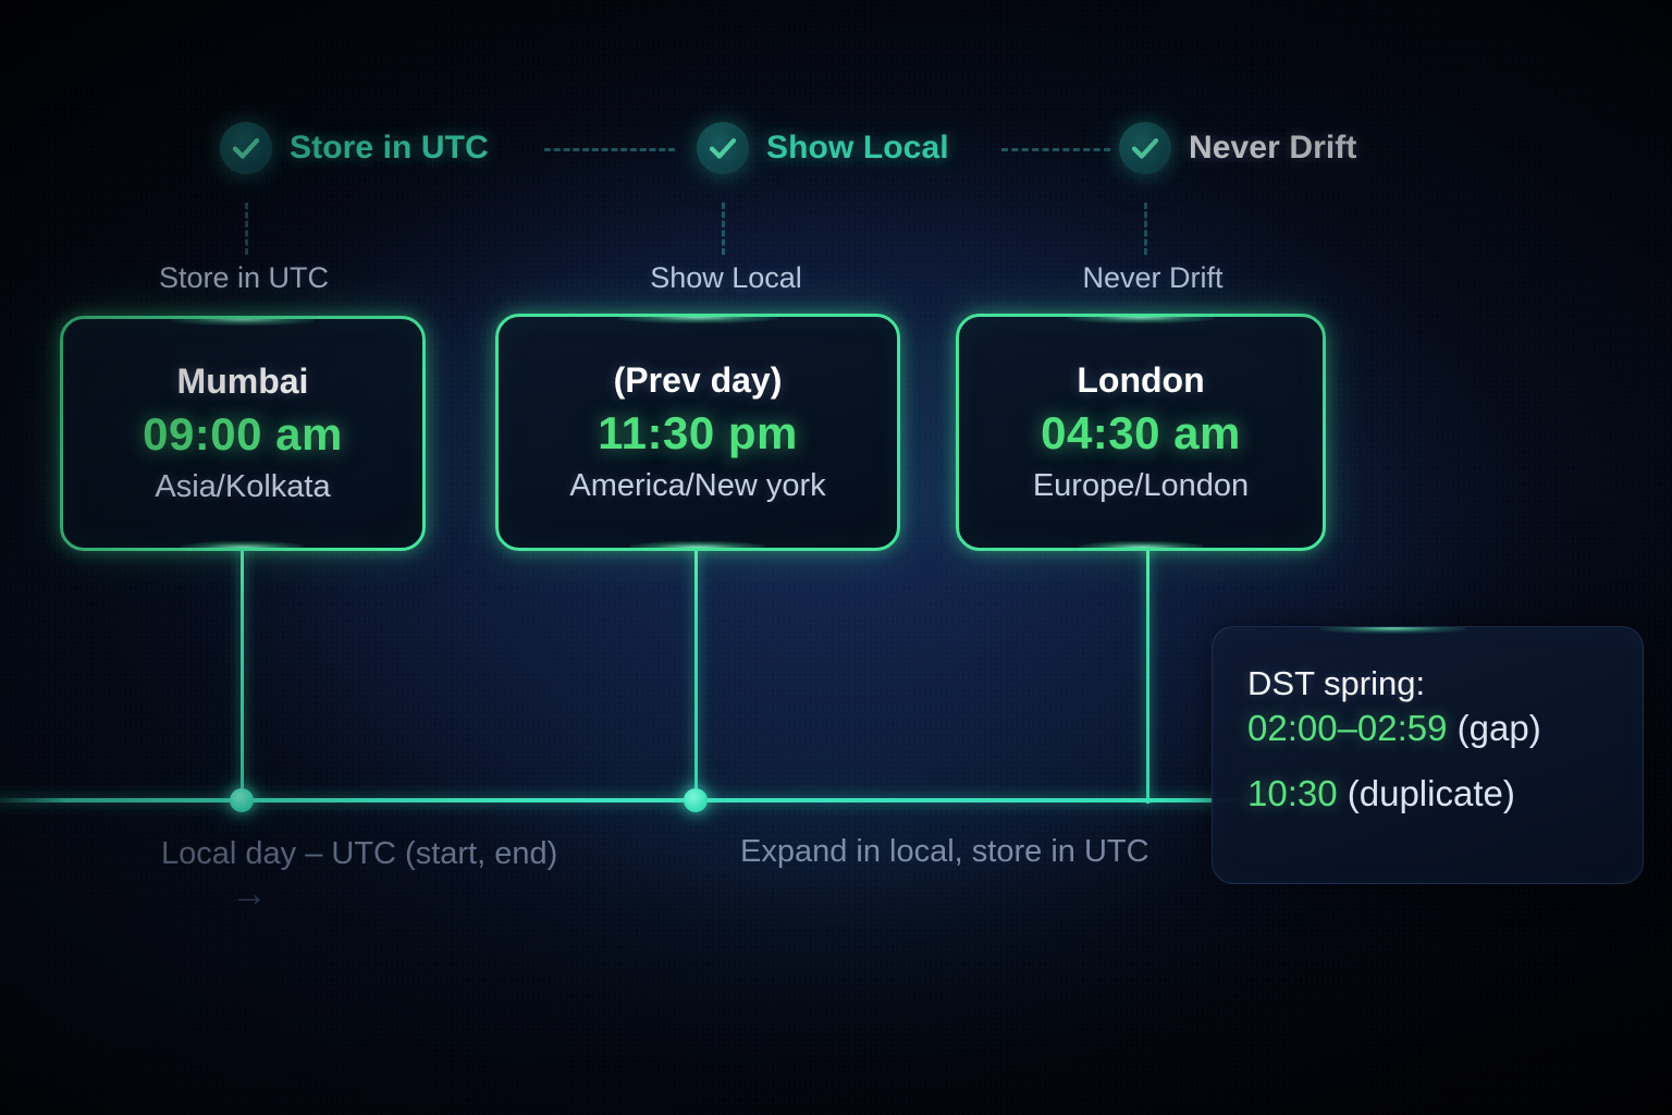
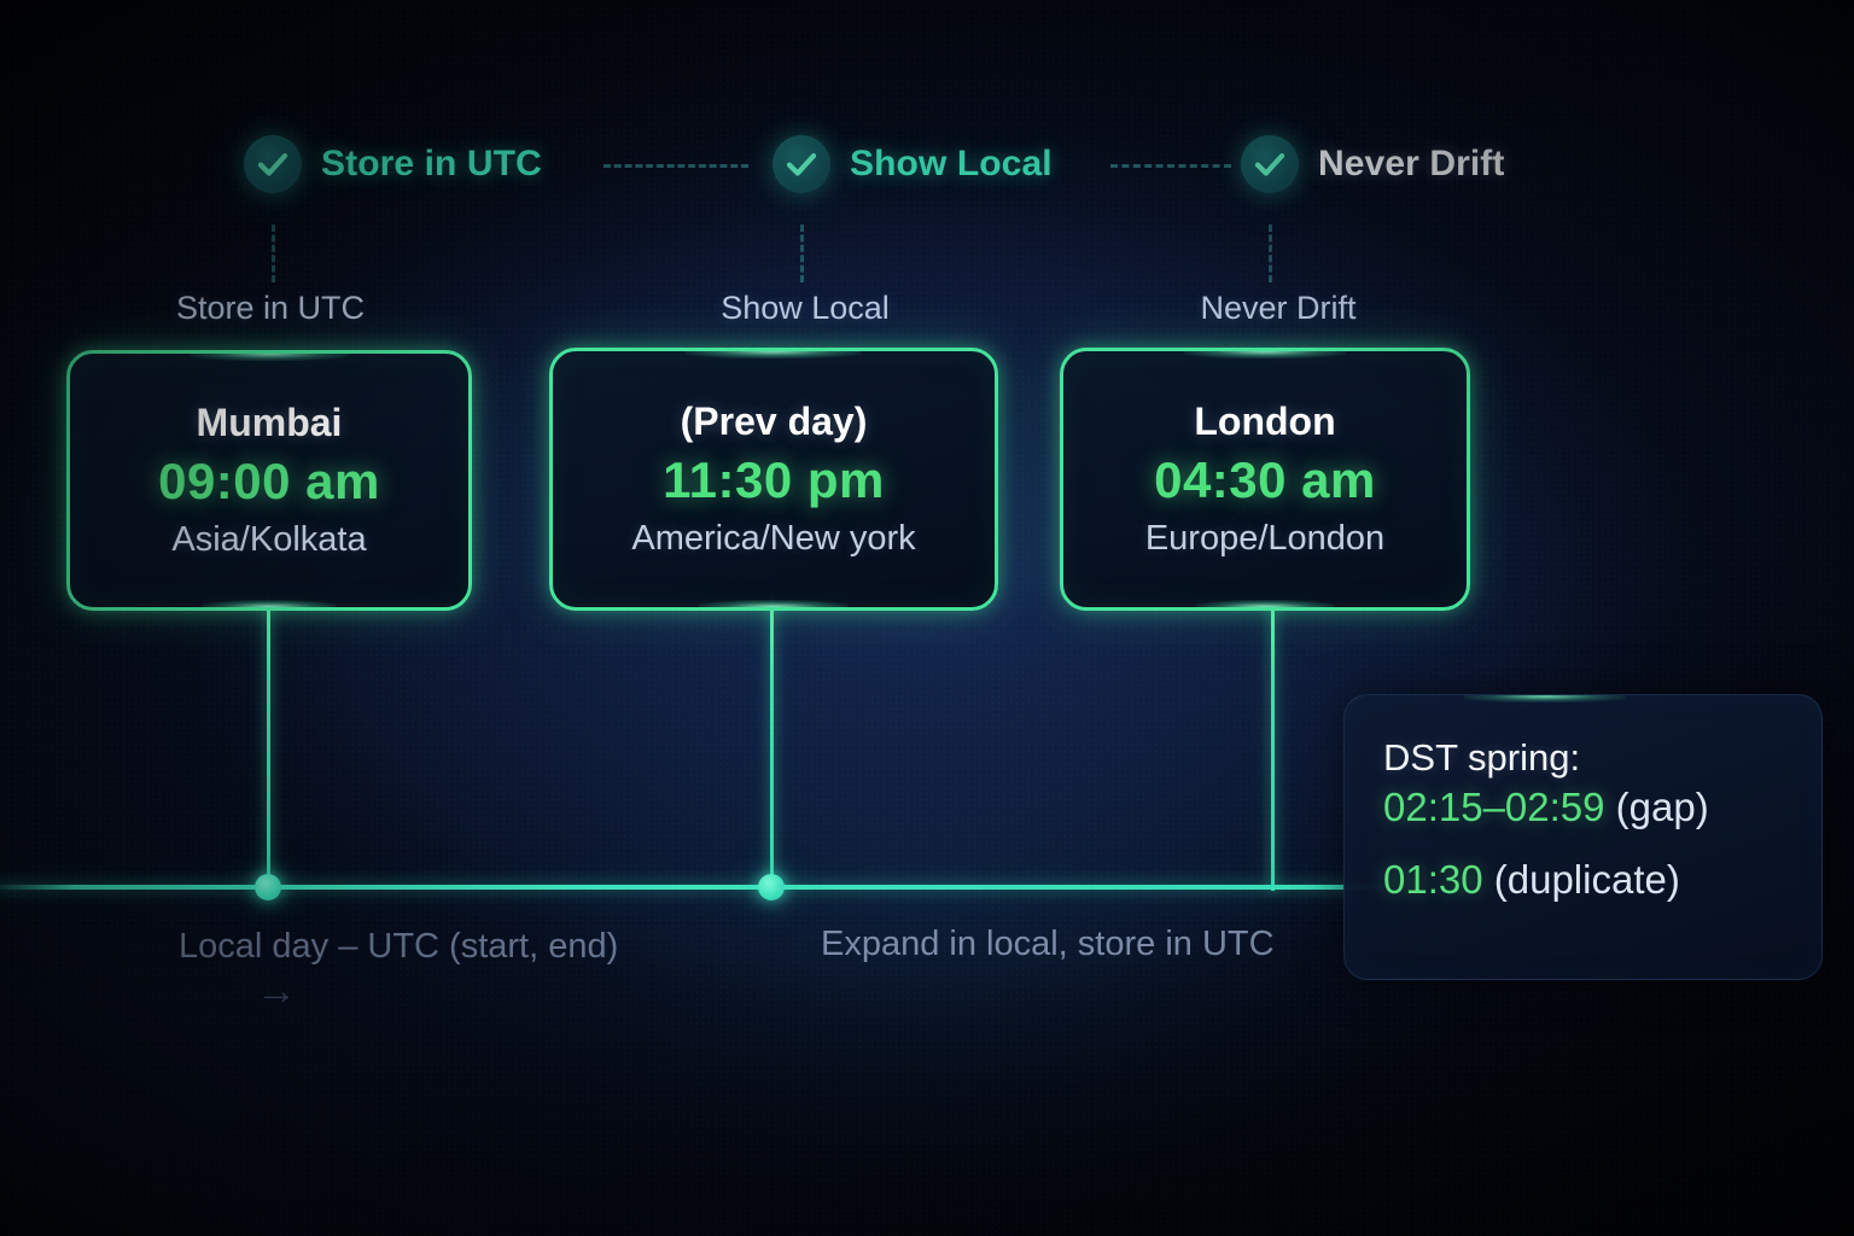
  DST spring:
- 02:00–02:59 (gap)
+ 02:15–02:59 (gap)
- 10:30 (duplicate)
+ 01:30 (duplicate)
